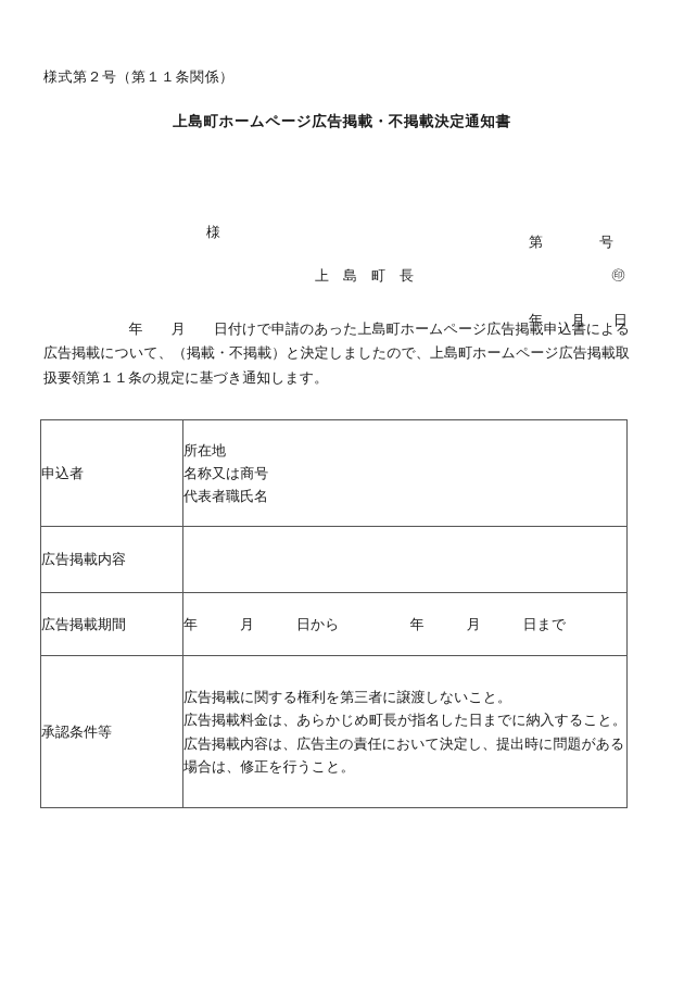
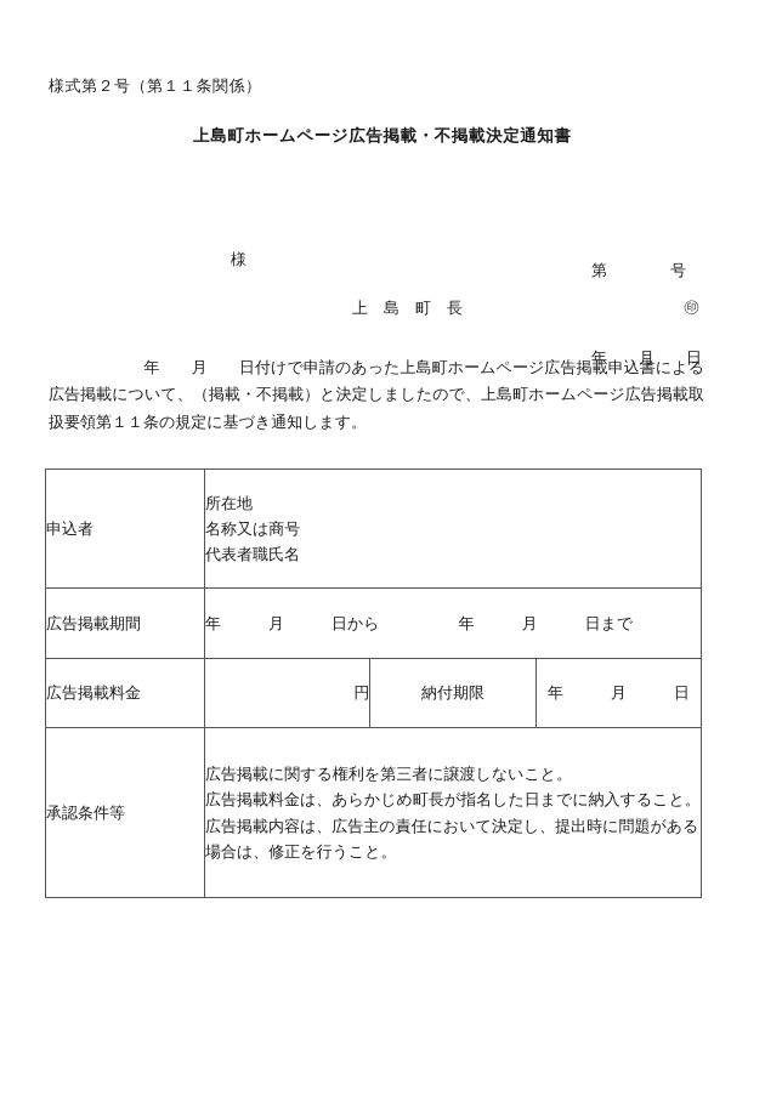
  様式第２号（第１１条関係）
  上島町ホームページ広告掲載・不掲載決定通知書
  第 号
  年 月 日
  様
  上 島 町 長
  ㊞
  年 月 日付けで申請のあった上島町ホームページ広告掲載申込書による広告掲載について、（掲載・不掲載）と決定しましたので、上島町ホームページ広告掲載取扱要領第１１条の規定に基づき通知します。
  申込者	所在地 名称又は商号 代表者職氏名
- 広告掲載内容
  広告掲載期間	年 月 日から 年 月 日まで
+ 広告掲載料金	円	納付期限	年 月 日
  承認条件等	広告掲載に関する権利を第三者に譲渡しないこと。 広告掲載料金は、あらかじめ町長が指名した日までに納入すること。 広告掲載内容は、広告主の責任において決定し、提出時に問題がある場合は、修正を行うこと。
